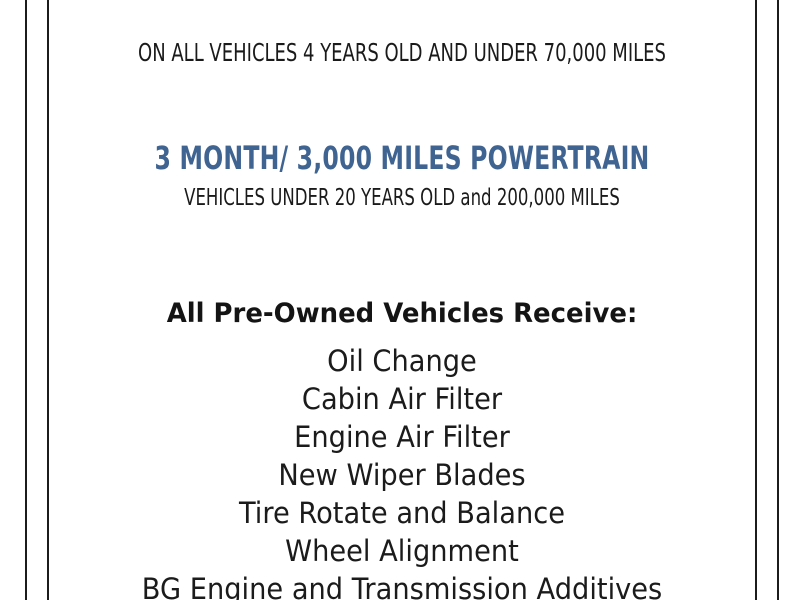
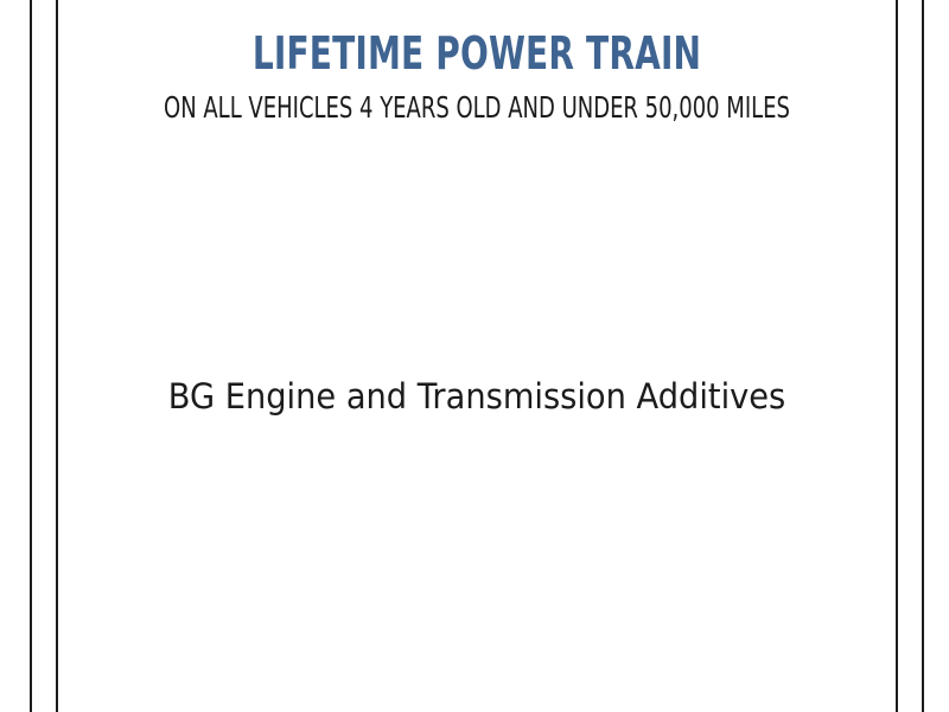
+ LIFETIME POWER TRAIN
- ON ALL VEHICLES 4 YEARS OLD AND UNDER 70,000 MILES
+ ON ALL VEHICLES 4 YEARS OLD AND UNDER 50,000 MILES
- 3 MONTH/ 3,000 MILES POWERTRAIN
- VEHICLES UNDER 20 YEARS OLD and 200,000 MILES
- All Pre-Owned Vehicles Receive:
- Oil Change
- Cabin Air Filter
- Engine Air Filter
- New Wiper Blades
- Tire Rotate and Balance
- Wheel Alignment
  BG Engine and Transmission Additives
